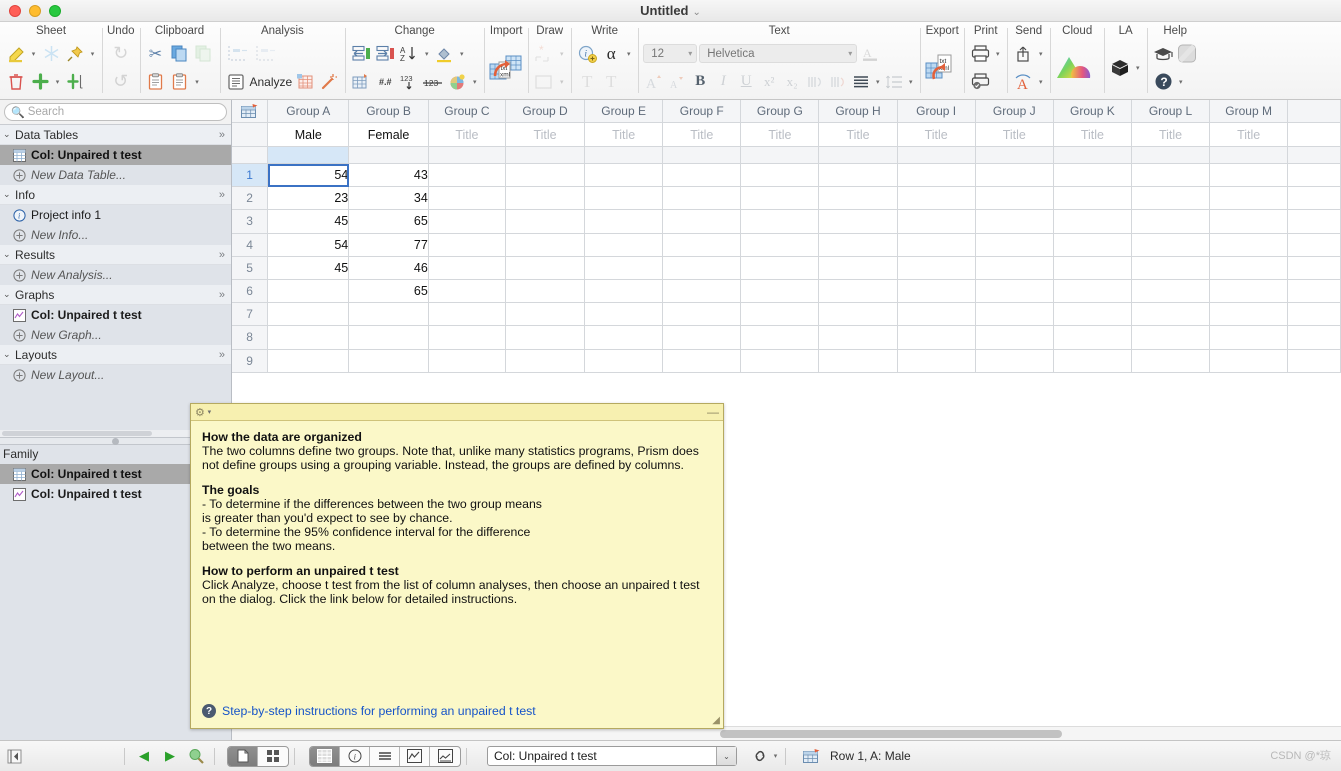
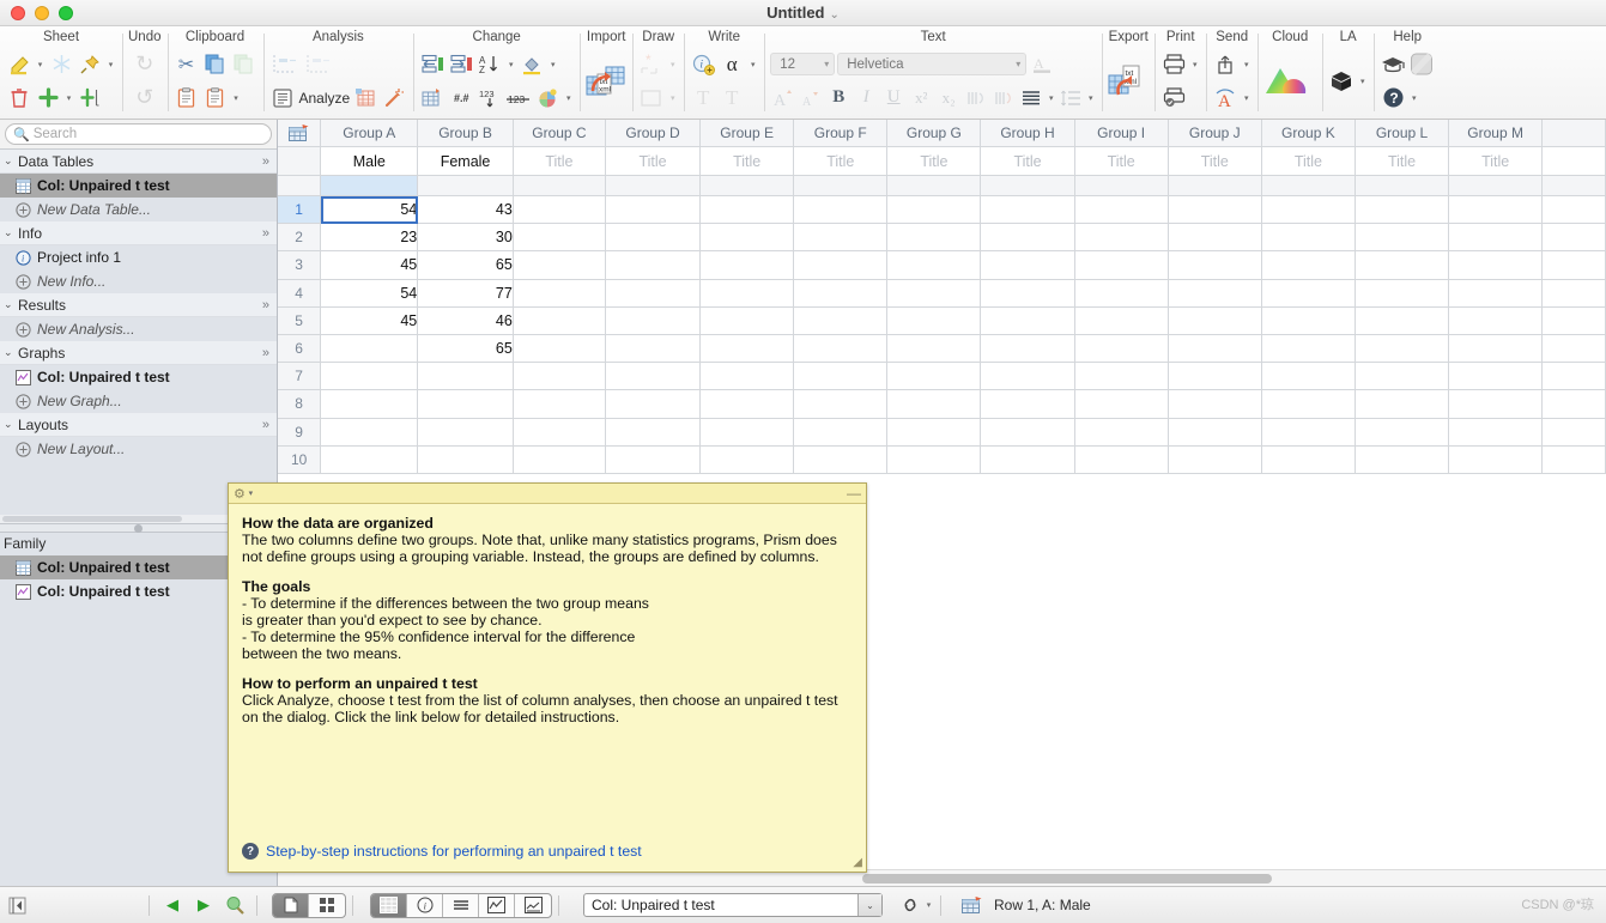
  Untitled ⌄
  Sheet
  Undo
  ↻
  ↺
  Clipboard
  ✂
  Analysis
  Analyze
  Change
  A
  Z
  #.#
  123
  Import
  Draw
  *
  Write
  i
  α
  T
  T
  Text
  12
  ▾
  Helvetica
  ▾
  A
  A
  A
  B
  I
  U
  x²
  x₂
  Export
  Print
  Send
  A
  Cloud
  LA
  Help
  ?
  🔍
  Search
  ⌄
  Data Tables
  »
  Col: Unpaired t test
  New Data Table...
  ⌄
  Info
  »
  i
  Project info 1
  New Info...
  ⌄
  Results
  »
  New Analysis...
  ⌄
  Graphs
  »
  Col: Unpaired t test
  New Graph...
  ⌄
  Layouts
  »
  New Layout...
  Family
  Col: Unpaired t test
  Col: Unpaired t test
  	Group A	Group B	Group C	Group D	Group E	Group F	Group G	Group H	Group I	Group J	Group K	Group L	Group M
  	Male	Female	Title	Title	Title	Title	Title	Title	Title	Title	Title	Title	Title
  1	54	43
- 2	23	34
+ 2	23	30
  3	45	65
  4	54	77
  5	45	46
  6		65
  7
  8
  9
+ 10
  ⚙
  —
  How the data are organized
  The two columns define two groups. Note that, unlike many statistics programs, Prism does not define groups using a grouping variable. Instead, the groups are defined by columns.
  The goals
  - To determine if the differences between the two group means
  is greater than you'd expect to see by chance.
  - To determine the 95% confidence interval for the difference
  between the two means.
  How to perform an unpaired t test
  Click Analyze, choose t test from the list of column analyses, then choose an unpaired t test on the dialog. Click the link below for detailed instructions.
  ?
  Step-by-step instructions for performing an unpaired t test
  ◢
  ◀
  ▶
  i
  Col: Unpaired t test
  ⌄
  Row 1, A: Male
  CSDN @*琼
